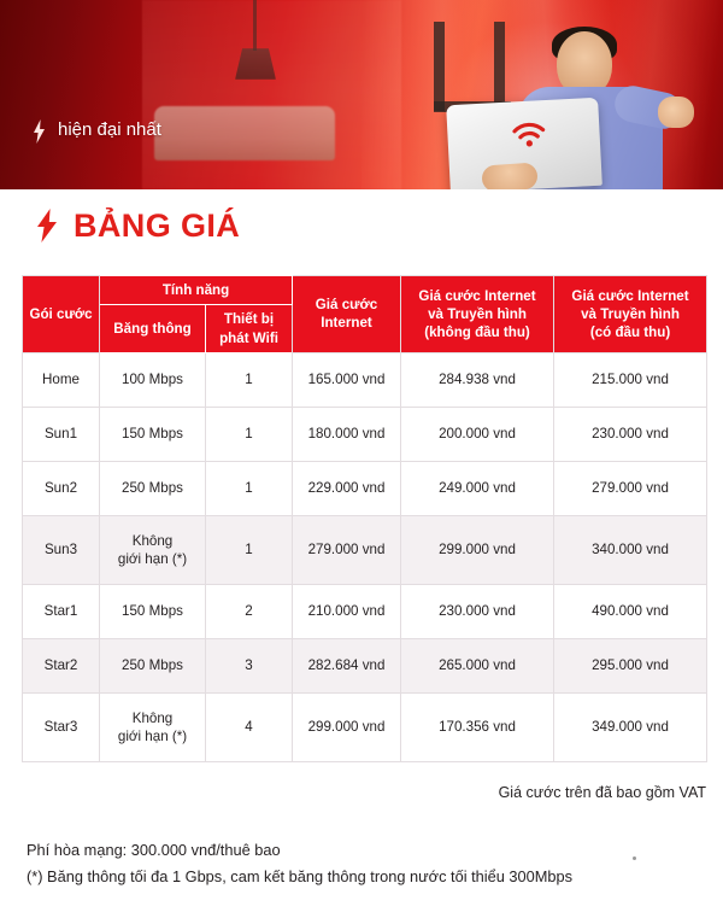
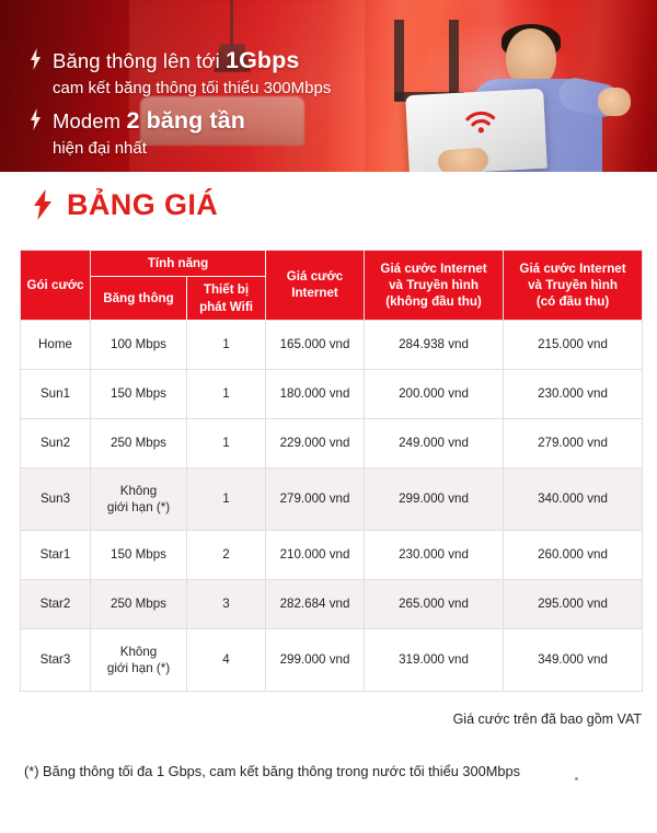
+ Băng thông lên tới 1Gbps
+ cam kết băng thông tối thiểu 300Mbps
+ Modem 2 băng tần
  hiện đại nhất
  BẢNG GIÁ
  Gói cước	Tính năng	Giá cước Internet	Giá cước Internet và Truyền hình (không đầu thu)	Giá cước Internet và Truyền hình (có đầu thu)
  Băng thông	Thiết bị phát Wifi
  Home	100 Mbps	1	165.000 vnd	284.938 vnd	215.000 vnd
  Sun1	150 Mbps	1	180.000 vnd	200.000 vnd	230.000 vnd
  Sun2	250 Mbps	1	229.000 vnd	249.000 vnd	279.000 vnd
  Sun3	Khônggiới hạn (*)	1	279.000 vnd	299.000 vnd	340.000 vnd
- Star1	150 Mbps	2	210.000 vnd	230.000 vnd	490.000 vnd
+ Star1	150 Mbps	2	210.000 vnd	230.000 vnd	260.000 vnd
  Star2	250 Mbps	3	282.684 vnd	265.000 vnd	295.000 vnd
- Star3	Khônggiới hạn (*)	4	299.000 vnd	170.356 vnd	349.000 vnd
+ Star3	Khônggiới hạn (*)	4	299.000 vnd	319.000 vnd	349.000 vnd
  Giá cước trên đã bao gồm VAT
- Phí hòa mạng: 300.000 vnđ/thuê bao
  (*) Băng thông tối đa 1 Gbps, cam kết băng thông trong nước tối thiểu 300Mbps
